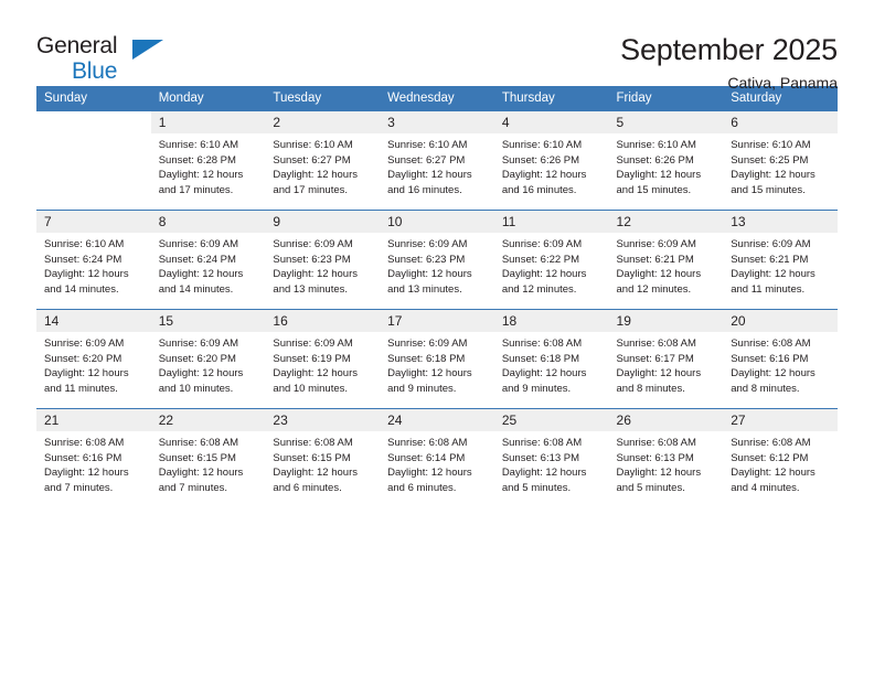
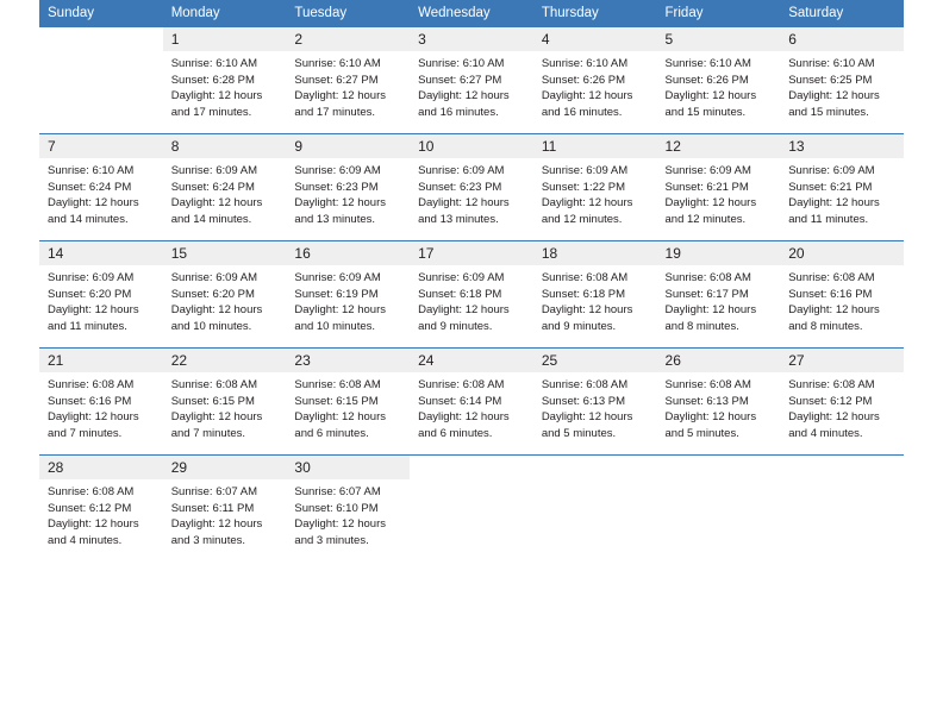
- General
- Blue
- September 2025
- Cativa, Panama
  Sunday	Monday	Tuesday	Wednesday	Thursday	Friday	Saturday
  	1Sunrise: 6:10 AMSunset: 6:28 PMDaylight: 12 hoursand 17 minutes.	2Sunrise: 6:10 AMSunset: 6:27 PMDaylight: 12 hoursand 17 minutes.	3Sunrise: 6:10 AMSunset: 6:27 PMDaylight: 12 hoursand 16 minutes.	4Sunrise: 6:10 AMSunset: 6:26 PMDaylight: 12 hoursand 16 minutes.	5Sunrise: 6:10 AMSunset: 6:26 PMDaylight: 12 hoursand 15 minutes.	6Sunrise: 6:10 AMSunset: 6:25 PMDaylight: 12 hoursand 15 minutes.
- 7Sunrise: 6:10 AMSunset: 6:24 PMDaylight: 12 hoursand 14 minutes.	8Sunrise: 6:09 AMSunset: 6:24 PMDaylight: 12 hoursand 14 minutes.	9Sunrise: 6:09 AMSunset: 6:23 PMDaylight: 12 hoursand 13 minutes.	10Sunrise: 6:09 AMSunset: 6:23 PMDaylight: 12 hoursand 13 minutes.	11Sunrise: 6:09 AMSunset: 6:22 PMDaylight: 12 hoursand 12 minutes.	12Sunrise: 6:09 AMSunset: 6:21 PMDaylight: 12 hoursand 12 minutes.	13Sunrise: 6:09 AMSunset: 6:21 PMDaylight: 12 hoursand 11 minutes.
+ 7Sunrise: 6:10 AMSunset: 6:24 PMDaylight: 12 hoursand 14 minutes.	8Sunrise: 6:09 AMSunset: 6:24 PMDaylight: 12 hoursand 14 minutes.	9Sunrise: 6:09 AMSunset: 6:23 PMDaylight: 12 hoursand 13 minutes.	10Sunrise: 6:09 AMSunset: 6:23 PMDaylight: 12 hoursand 13 minutes.	11Sunrise: 6:09 AMSunset: 1:22 PMDaylight: 12 hoursand 12 minutes.	12Sunrise: 6:09 AMSunset: 6:21 PMDaylight: 12 hoursand 12 minutes.	13Sunrise: 6:09 AMSunset: 6:21 PMDaylight: 12 hoursand 11 minutes.
  14Sunrise: 6:09 AMSunset: 6:20 PMDaylight: 12 hoursand 11 minutes.	15Sunrise: 6:09 AMSunset: 6:20 PMDaylight: 12 hoursand 10 minutes.	16Sunrise: 6:09 AMSunset: 6:19 PMDaylight: 12 hoursand 10 minutes.	17Sunrise: 6:09 AMSunset: 6:18 PMDaylight: 12 hoursand 9 minutes.	18Sunrise: 6:08 AMSunset: 6:18 PMDaylight: 12 hoursand 9 minutes.	19Sunrise: 6:08 AMSunset: 6:17 PMDaylight: 12 hoursand 8 minutes.	20Sunrise: 6:08 AMSunset: 6:16 PMDaylight: 12 hoursand 8 minutes.
  21Sunrise: 6:08 AMSunset: 6:16 PMDaylight: 12 hoursand 7 minutes.	22Sunrise: 6:08 AMSunset: 6:15 PMDaylight: 12 hoursand 7 minutes.	23Sunrise: 6:08 AMSunset: 6:15 PMDaylight: 12 hoursand 6 minutes.	24Sunrise: 6:08 AMSunset: 6:14 PMDaylight: 12 hoursand 6 minutes.	25Sunrise: 6:08 AMSunset: 6:13 PMDaylight: 12 hoursand 5 minutes.	26Sunrise: 6:08 AMSunset: 6:13 PMDaylight: 12 hoursand 5 minutes.	27Sunrise: 6:08 AMSunset: 6:12 PMDaylight: 12 hoursand 4 minutes.
+ 28Sunrise: 6:08 AMSunset: 6:12 PMDaylight: 12 hoursand 4 minutes.	29Sunrise: 6:07 AMSunset: 6:11 PMDaylight: 12 hoursand 3 minutes.	30Sunrise: 6:07 AMSunset: 6:10 PMDaylight: 12 hoursand 3 minutes.
